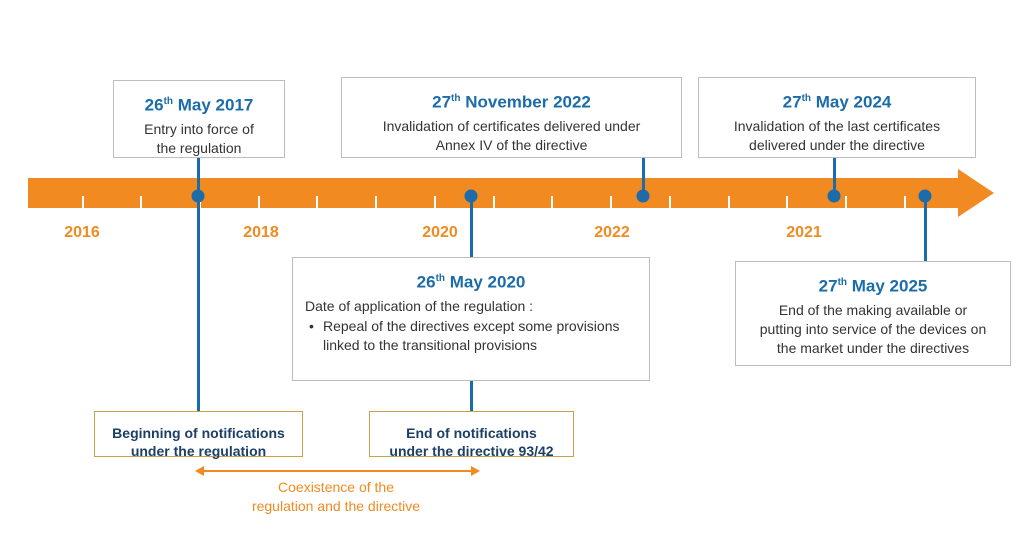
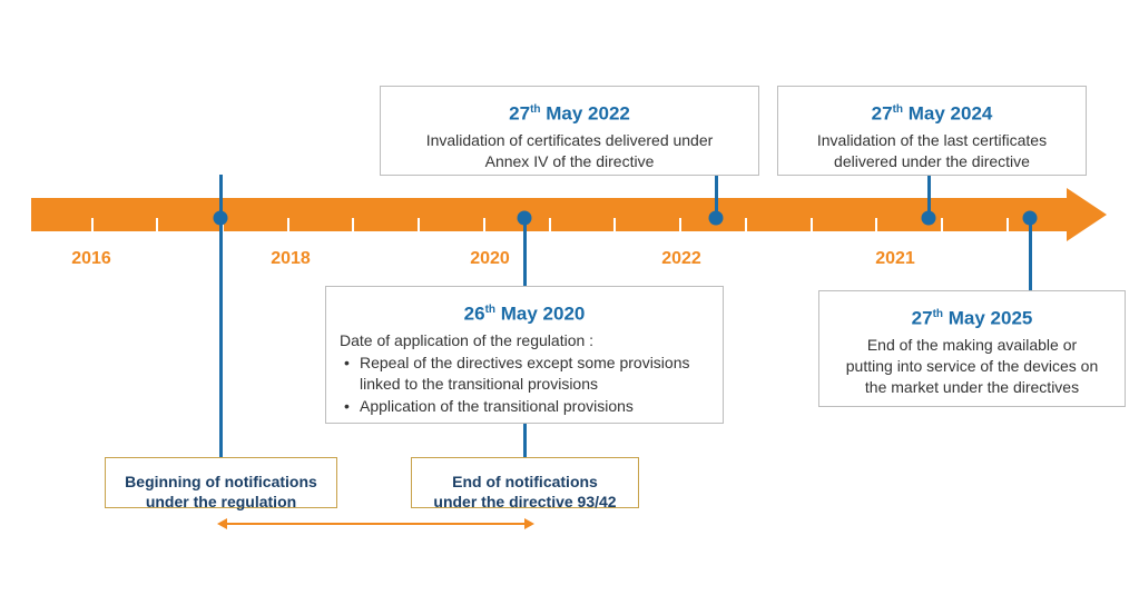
  2016
  2018
  2020
  2022
  2021
- 26th May 2017
- Entry into force of
- the regulation
- 27th November 2022
+ 27th May 2022
  Invalidation of certificates delivered under
  Annex IV of the directive
  27th May 2024
  Invalidation of the last certificates
  delivered under the directive
  26th May 2020
  Date of application of the regulation :
  Repeal of the directives except some provisions linked to the transitional provisions
+ Application of the transitional provisions
  27th May 2025
  End of the making available or
  putting into service of the devices on
  the market under the directives
  Beginning of notifications
  under the regulation
  End of notifications
  under the directive 93/42
- Coexistence of the
- regulation and the directive
